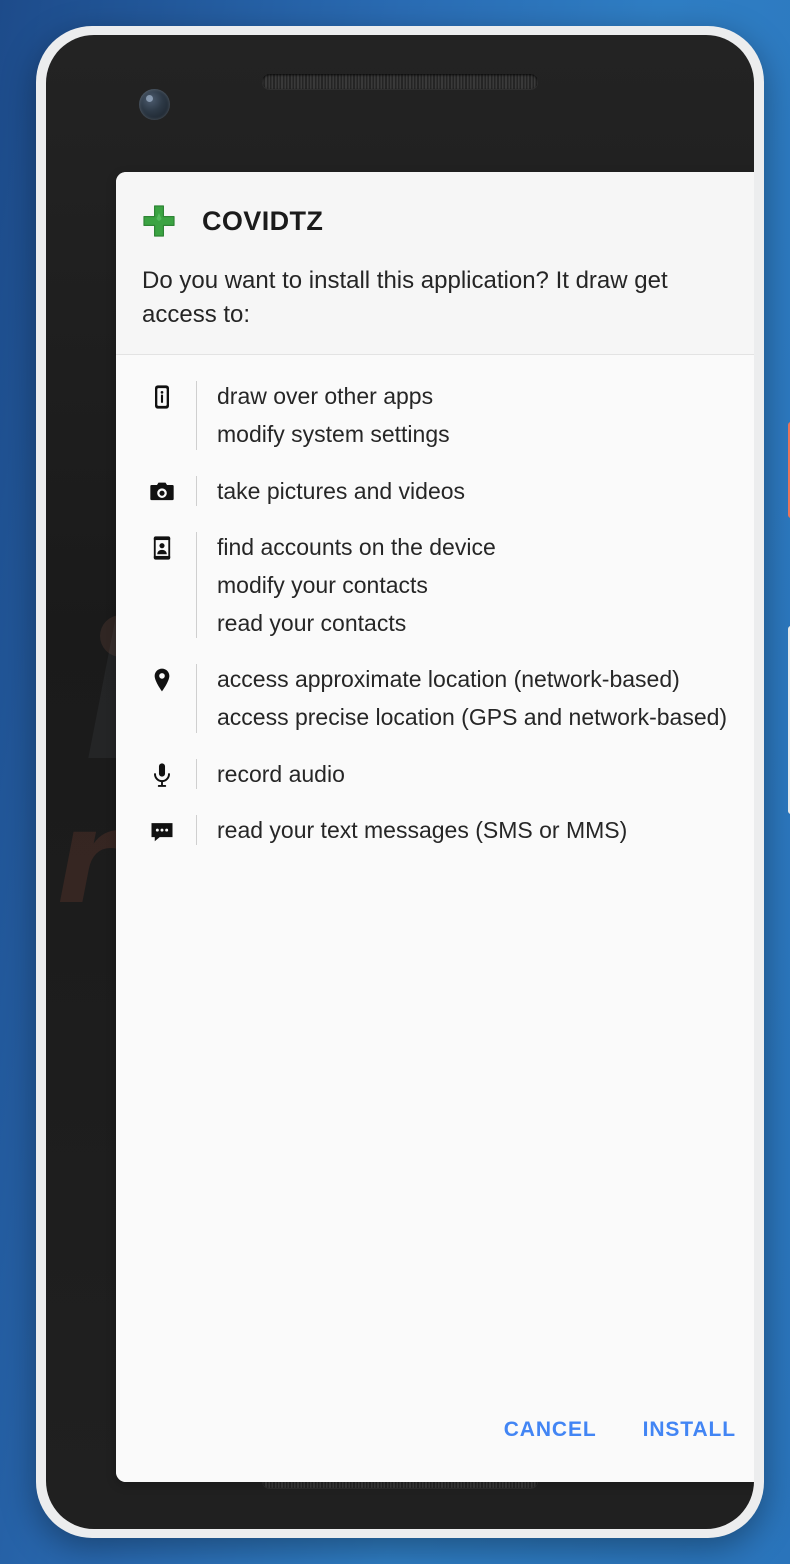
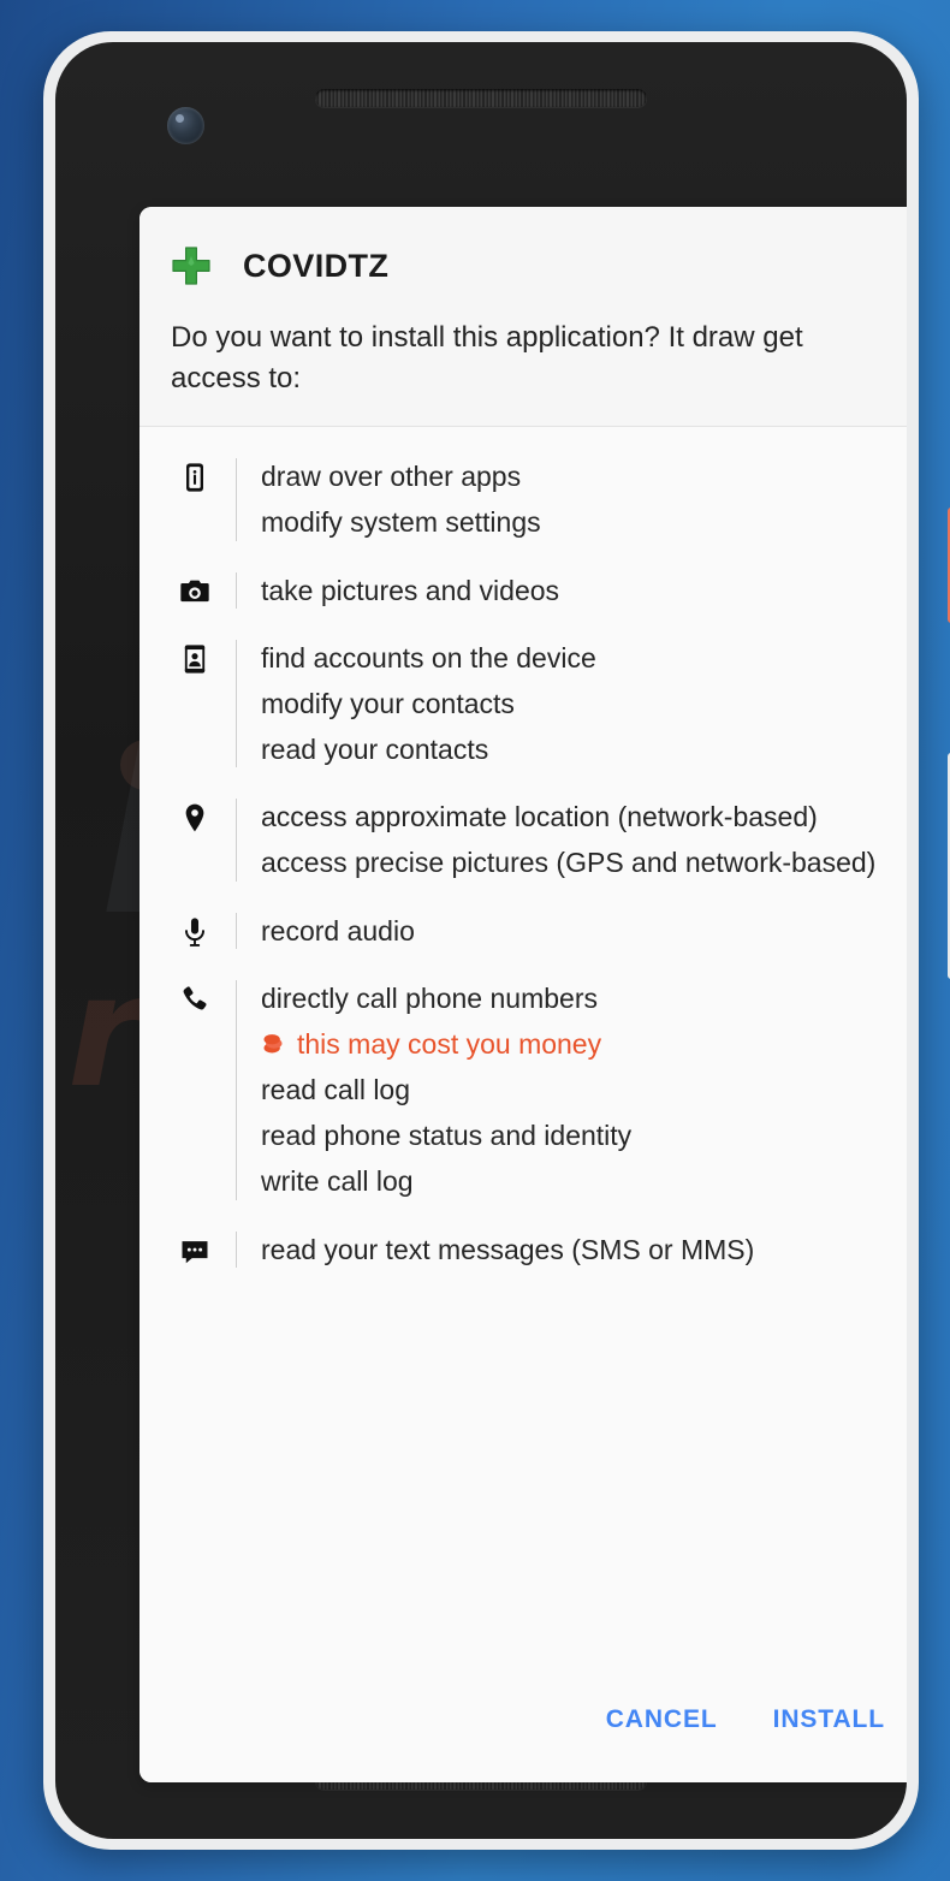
  COVIDTZ
  Do you want to install this application? It draw get access to:
  draw over other apps
  modify system settings
  take pictures and videos
  find accounts on the device
  modify your contacts
  read your contacts
  access approximate location (network-based)
- access precise location (GPS and network-based)
+ access precise pictures (GPS and network-based)
  record audio
+ directly call phone numbers
+ this may cost you money
+ read call log
+ read phone status and identity
+ write call log
  read your text messages (SMS or MMS)
  CANCEL
  INSTALL
